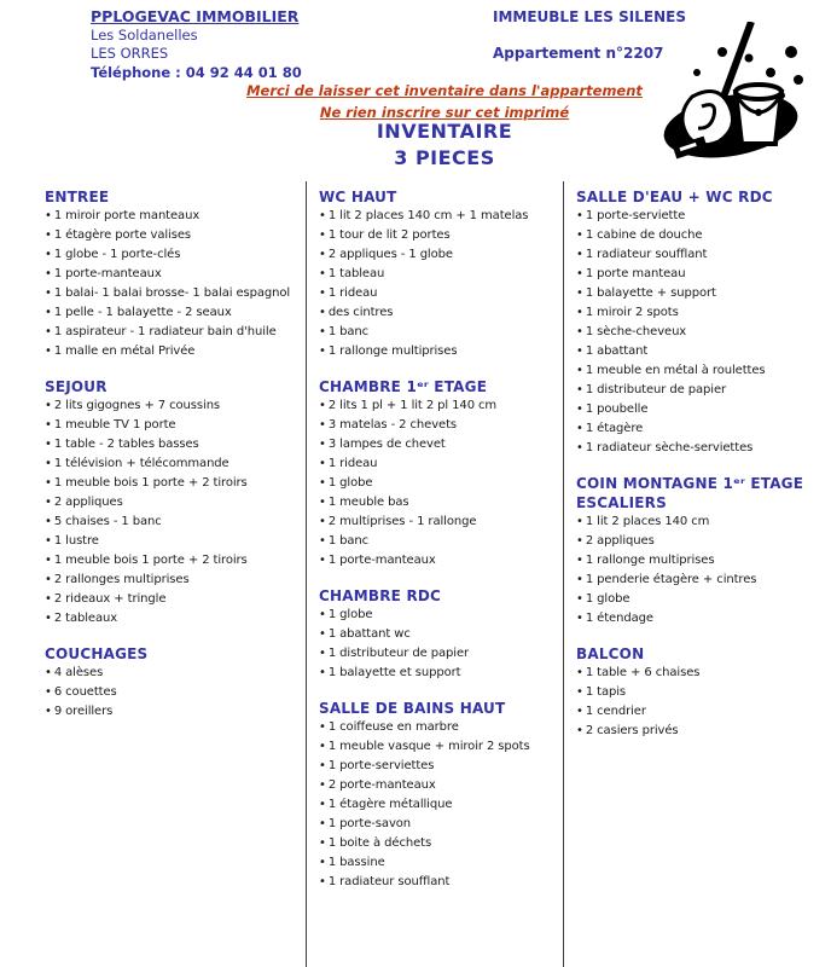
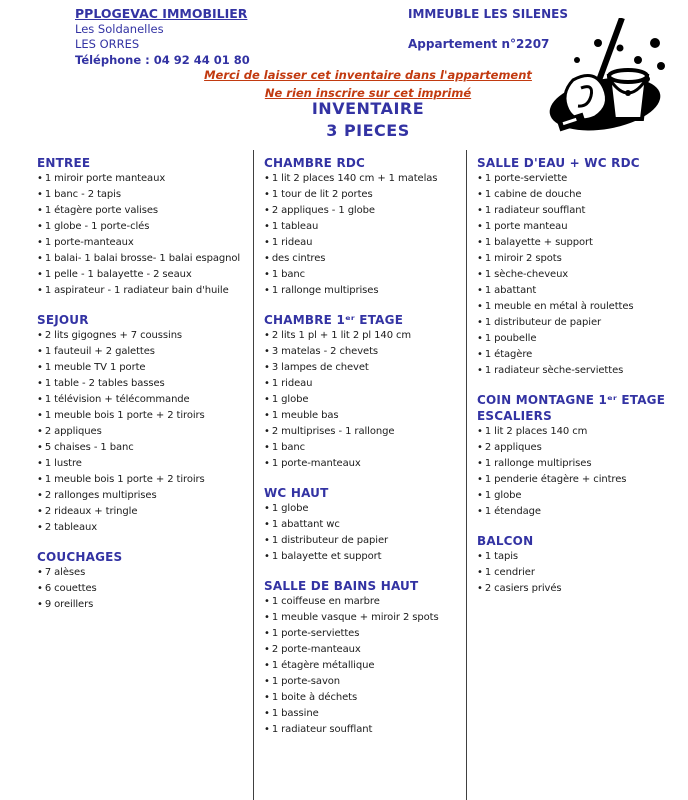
  PPLOGEVAC IMMOBILIER
  Les Soldanelles
  LES ORRES
  Téléphone : 04 92 44 01 80
  IMMEUBLE LES SILENES
  Appartement n°2207
  Merci de laisser cet inventaire dans l'appartement
  Ne rien inscrire sur cet imprimé
  INVENTAIRE
  3 PIECES
  ENTREE
  • 1 miroir porte manteaux
+ • 1 banc - 2 tapis
  • 1 étagère porte valises
  • 1 globe - 1 porte-clés
  • 1 porte-manteaux
  • 1 balai- 1 balai brosse- 1 balai espagnol
  • 1 pelle - 1 balayette - 2 seaux
  • 1 aspirateur - 1 radiateur bain d'huile
- • 1 malle en métal Privée
  SEJOUR
  • 2 lits gigognes + 7 coussins
+ • 1 fauteuil + 2 galettes
  • 1 meuble TV 1 porte
  • 1 table - 2 tables basses
  • 1 télévision + télécommande
  • 1 meuble bois 1 porte + 2 tiroirs
  • 2 appliques
  • 5 chaises - 1 banc
  • 1 lustre
  • 1 meuble bois 1 porte + 2 tiroirs
  • 2 rallonges multiprises
  • 2 rideaux + tringle
  • 2 tableaux
  COUCHAGES
- • 4 alèses
+ • 7 alèses
  • 6 couettes
  • 9 oreillers
- WC HAUT
+ CHAMBRE RDC
  • 1 lit 2 places 140 cm + 1 matelas
  • 1 tour de lit 2 portes
  • 2 appliques - 1 globe
  • 1 tableau
  • 1 rideau
  • des cintres
  • 1 banc
  • 1 rallonge multiprises
  CHAMBRE 1ᵉʳ ETAGE
  • 2 lits 1 pl + 1 lit 2 pl 140 cm
  • 3 matelas - 2 chevets
  • 3 lampes de chevet
  • 1 rideau
  • 1 globe
  • 1 meuble bas
  • 2 multiprises - 1 rallonge
  • 1 banc
  • 1 porte-manteaux
- CHAMBRE RDC
+ WC HAUT
  • 1 globe
  • 1 abattant wc
  • 1 distributeur de papier
  • 1 balayette et support
  SALLE DE BAINS HAUT
  • 1 coiffeuse en marbre
  • 1 meuble vasque + miroir 2 spots
  • 1 porte-serviettes
  • 2 porte-manteaux
  • 1 étagère métallique
  • 1 porte-savon
  • 1 boite à déchets
  • 1 bassine
  • 1 radiateur soufflant
  SALLE D'EAU + WC RDC
  • 1 porte-serviette
  • 1 cabine de douche
  • 1 radiateur soufflant
  • 1 porte manteau
  • 1 balayette + support
  • 1 miroir 2 spots
  • 1 sèche-cheveux
  • 1 abattant
  • 1 meuble en métal à roulettes
  • 1 distributeur de papier
  • 1 poubelle
  • 1 étagère
  • 1 radiateur sèche-serviettes
  COIN MONTAGNE 1ᵉʳ ETAGE
  ESCALIERS
  • 1 lit 2 places 140 cm
  • 2 appliques
  • 1 rallonge multiprises
  • 1 penderie étagère + cintres
  • 1 globe
  • 1 étendage
  BALCON
- • 1 table + 6 chaises
  • 1 tapis
  • 1 cendrier
  • 2 casiers privés
